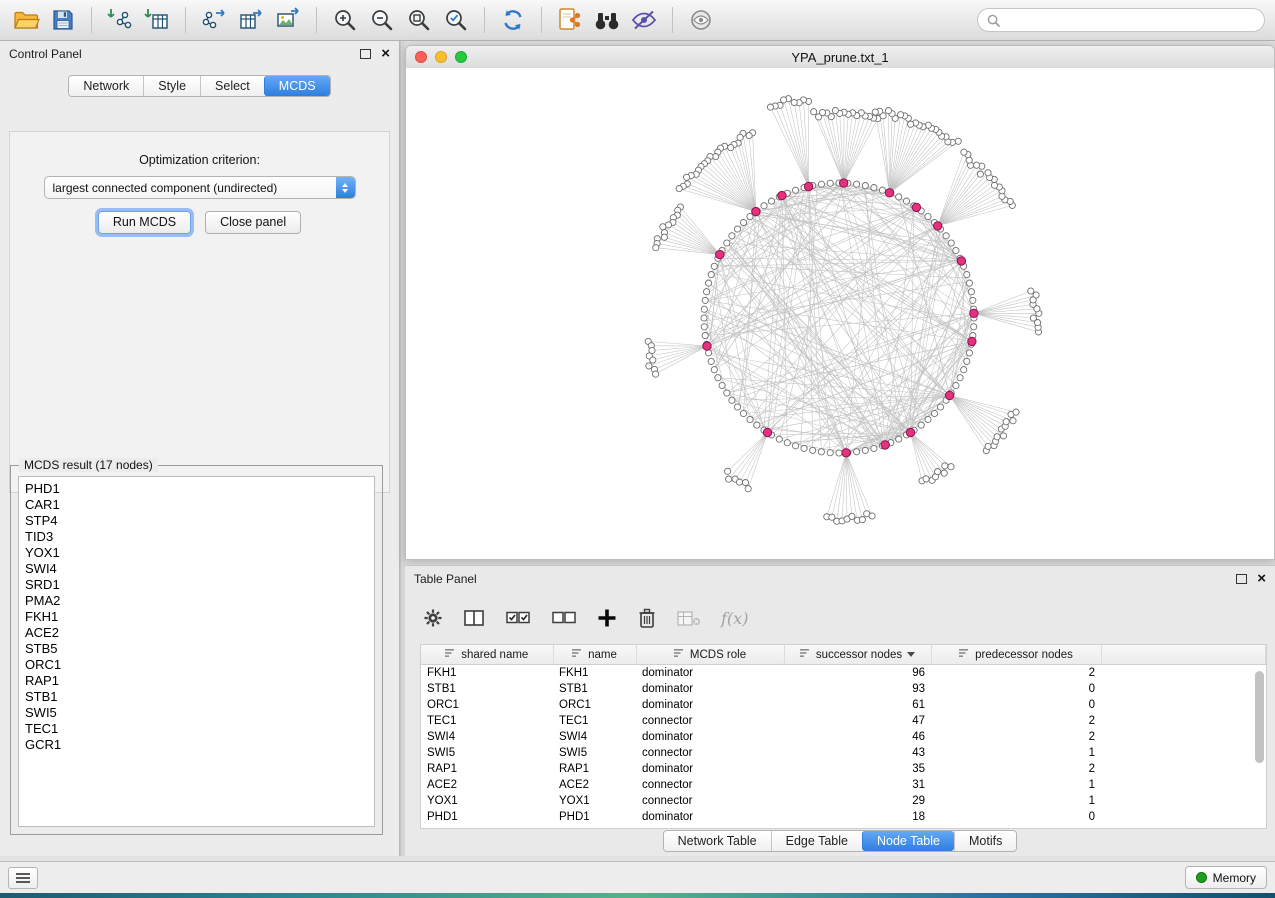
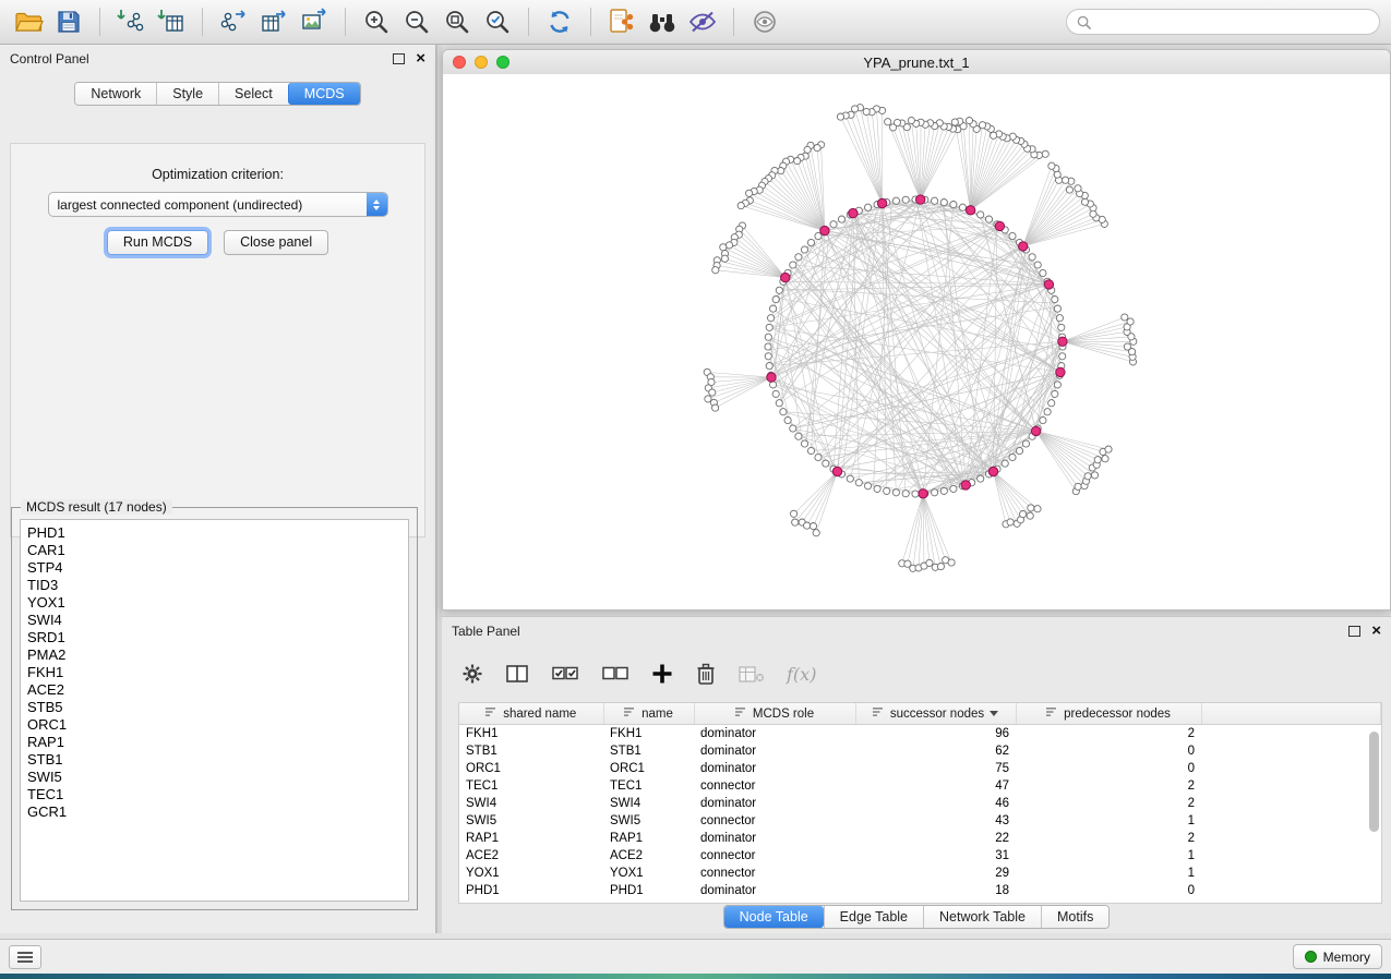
  Control Panel
  ×
  Network
  Style
  Select
  MCDS
  Optimization criterion:
  largest connected component (undirected)
  Run MCDS
  Close panel
  MCDS result (17 nodes)
  PHD1
  CAR1
  STP4
  TID3
  YOX1
  SWI4
  SRD1
  PMA2
  FKH1
  ACE2
  STB5
  ORC1
  RAP1
  STB1
  SWI5
  TEC1
  GCR1
  YPA_prune.txt_1
  Table Panel
  ×
  f(x)
  shared name	name	MCDS role	successor nodes	predecessor nodes
  FKH1	FKH1	dominator	96	2
- STB1	STB1	dominator	93	0
+ STB1	STB1	dominator	62	0
- ORC1	ORC1	dominator	61	0
+ ORC1	ORC1	dominator	75	0
  TEC1	TEC1	connector	47	2
  SWI4	SWI4	dominator	46	2
  SWI5	SWI5	connector	43	1
- RAP1	RAP1	dominator	35	2
+ RAP1	RAP1	dominator	22	2
  ACE2	ACE2	connector	31	1
  YOX1	YOX1	connector	29	1
  PHD1	PHD1	dominator	18	0
- Network Table
+ Node Table
  Edge Table
- Node Table
+ Network Table
  Motifs
  Memory
